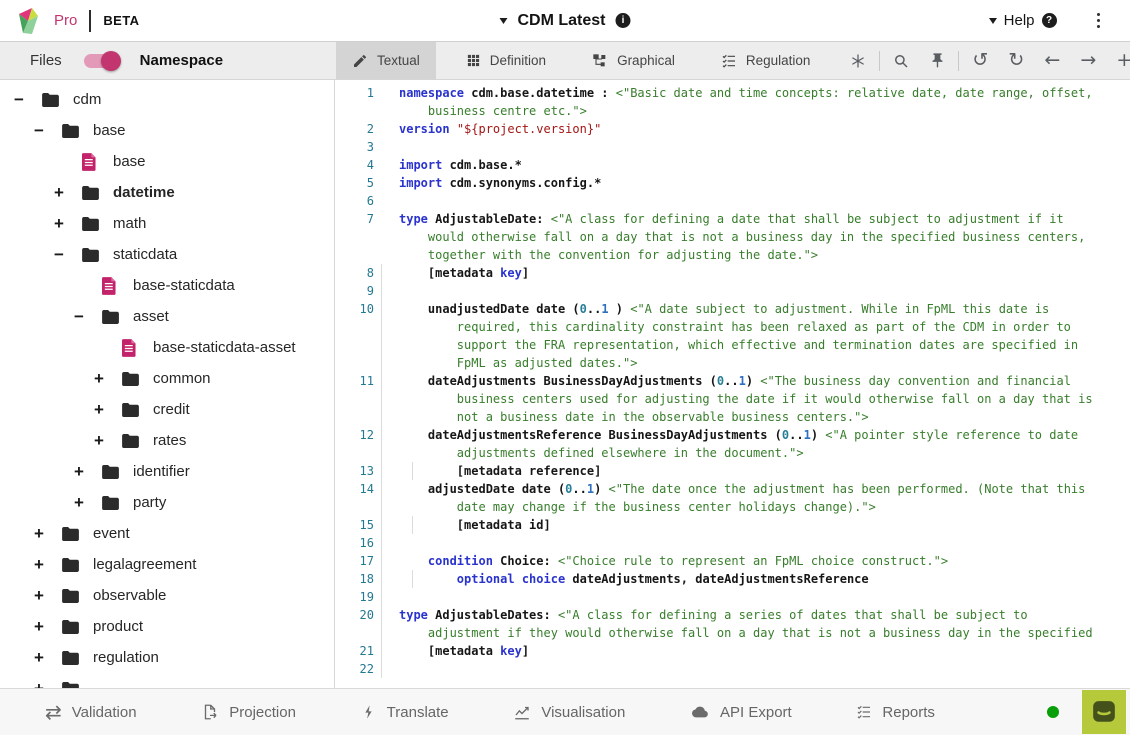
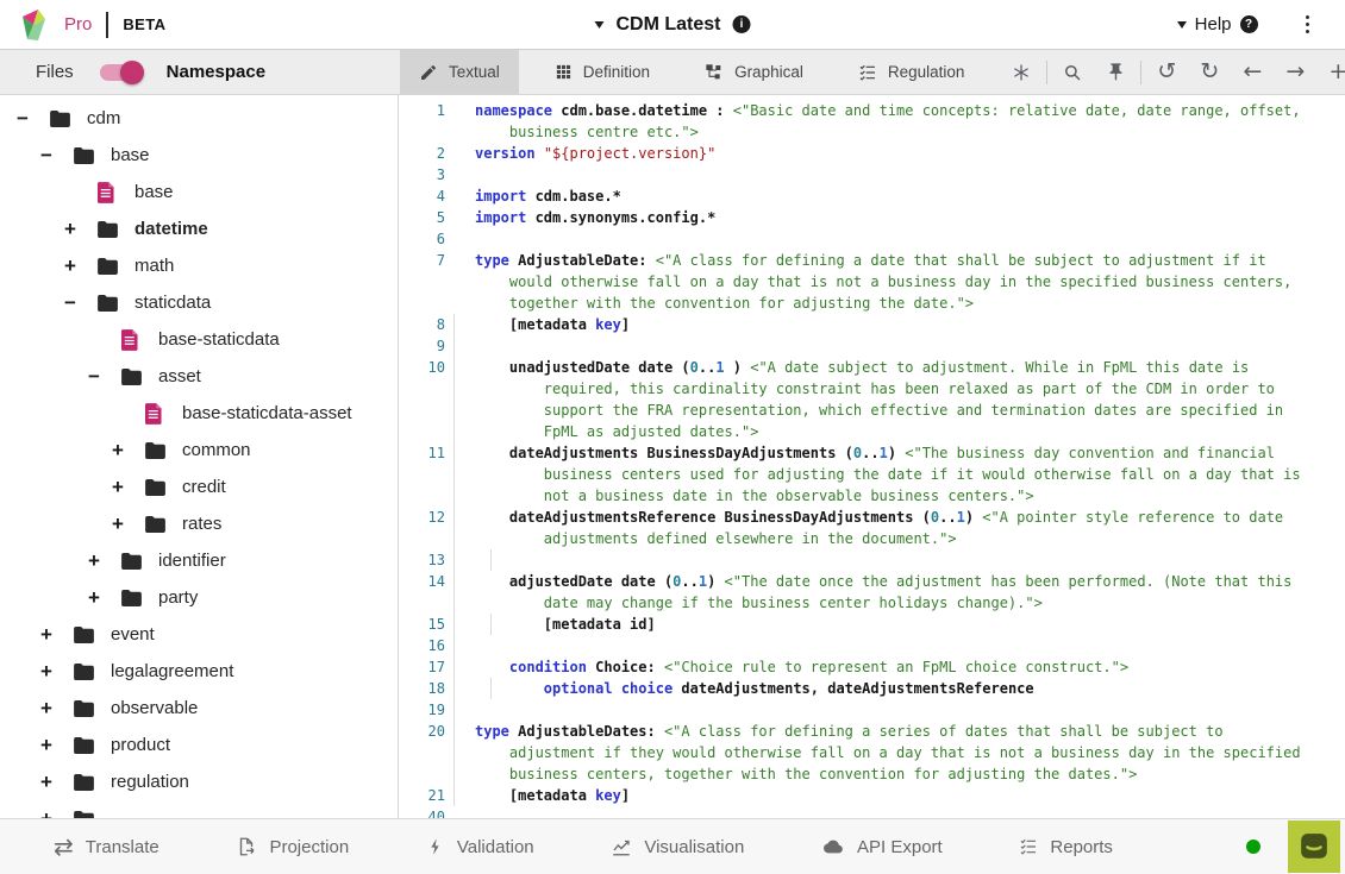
  Pro
  BETA
  CDM Latest
  i
  Help
  ?
  Files
  Namespace
  Textual
  Definition
  Graphical
  Regulation
  ↺
  ↻
  ←
  →
  +
  −
  cdm
  −
  base
  base
  +
  datetime
  +
  math
  −
  staticdata
  base-staticdata
  −
  asset
  base-staticdata-asset
  +
  common
  +
  credit
  +
  rates
  +
  identifier
  +
  party
  +
  event
  +
  legalagreement
  +
  observable
  +
  product
  +
  regulation
  1
  namespace cdm.base.datetime : <"Basic date and time concepts: relative date, date range, offset,
  business centre etc.">
  2
  version "${project.version}"
  3
  4
  import cdm.base.*
  5
  import cdm.synonyms.config.*
  6
  7
  type AdjustableDate: <"A class for defining a date that shall be subject to adjustment if it
  would otherwise fall on a day that is not a business day in the specified business centers,
  together with the convention for adjusting the date.">
  8
  [metadata key]
  9
  10
  unadjustedDate date (0..1 ) <"A date subject to adjustment. While in FpML this date is
  required, this cardinality constraint has been relaxed as part of the CDM in order to
  support the FRA representation, which effective and termination dates are specified in
  FpML as adjusted dates.">
  11
  dateAdjustments BusinessDayAdjustments (0..1) <"The business day convention and financial
  business centers used for adjusting the date if it would otherwise fall on a day that is
  not a business date in the observable business centers.">
  12
  dateAdjustmentsReference BusinessDayAdjustments (0..1) <"A pointer style reference to date
  adjustments defined elsewhere in the document.">
  13
- [metadata reference]
  14
  adjustedDate date (0..1) <"The date once the adjustment has been performed. (Note that this
  date may change if the business center holidays change).">
  15
  [metadata id]
  16
  17
  condition Choice: <"Choice rule to represent an FpML choice construct.">
  18
  optional choice dateAdjustments, dateAdjustmentsReference
  19
  20
  type AdjustableDates: <"A class for defining a series of dates that shall be subject to
  adjustment if they would otherwise fall on a day that is not a business day in the specified
+ business centers, together with the convention for adjusting the dates.">
  21
  [metadata key]
- 22
+ 40
  ⇄
- Validation
+ Translate
  Projection
- Translate
+ Validation
  Visualisation
  API Export
  Reports
